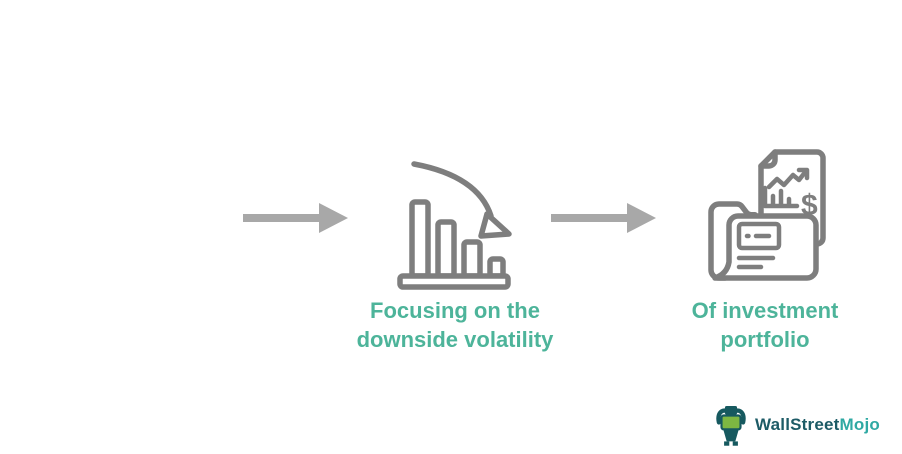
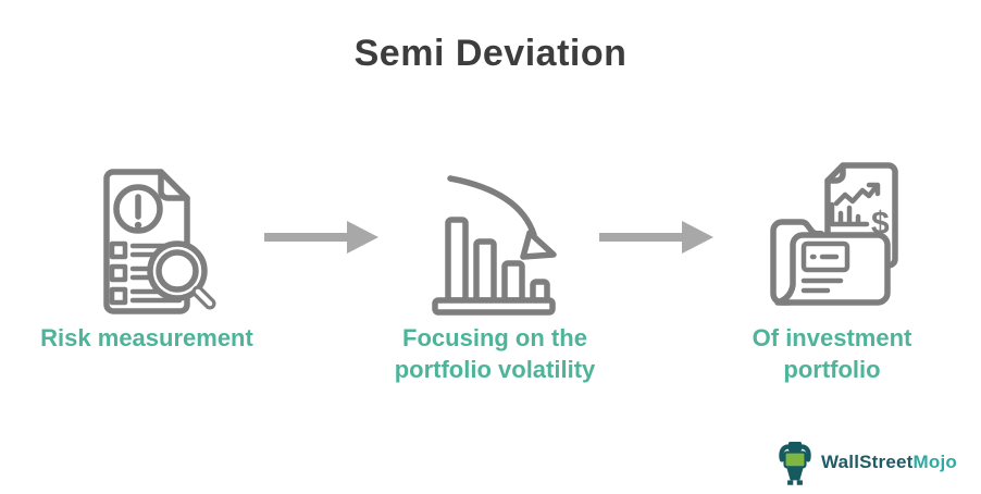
+ Semi Deviation
+ Risk measurement
- Focusing on the downside volatility
+ Focusing on the portfolio volatility
  $
  Of investment portfolio
  WallStreetMojo
